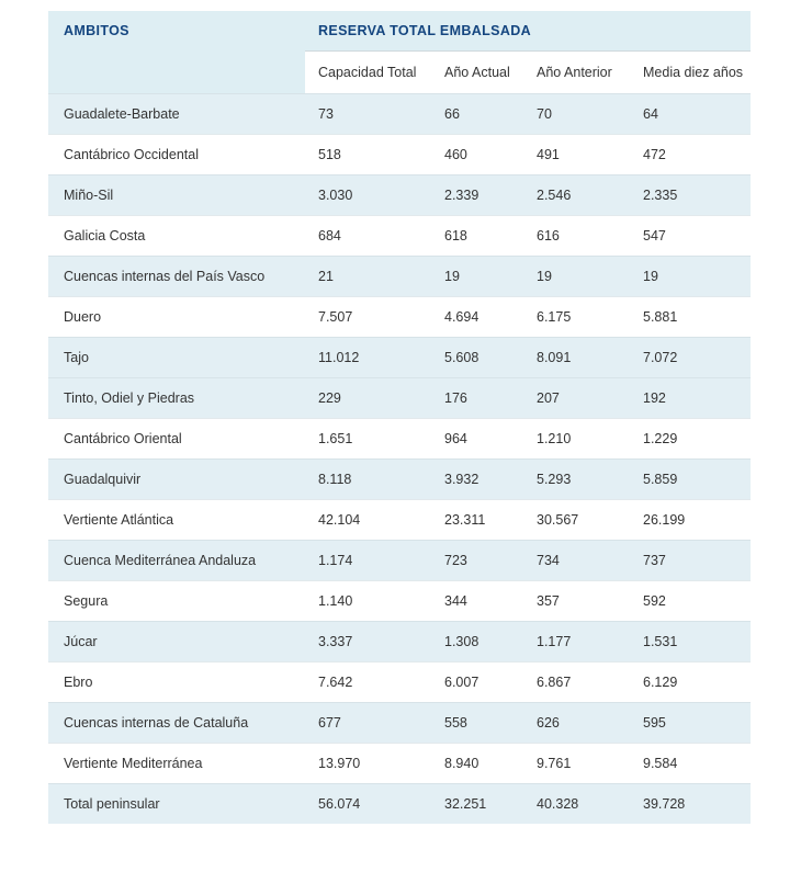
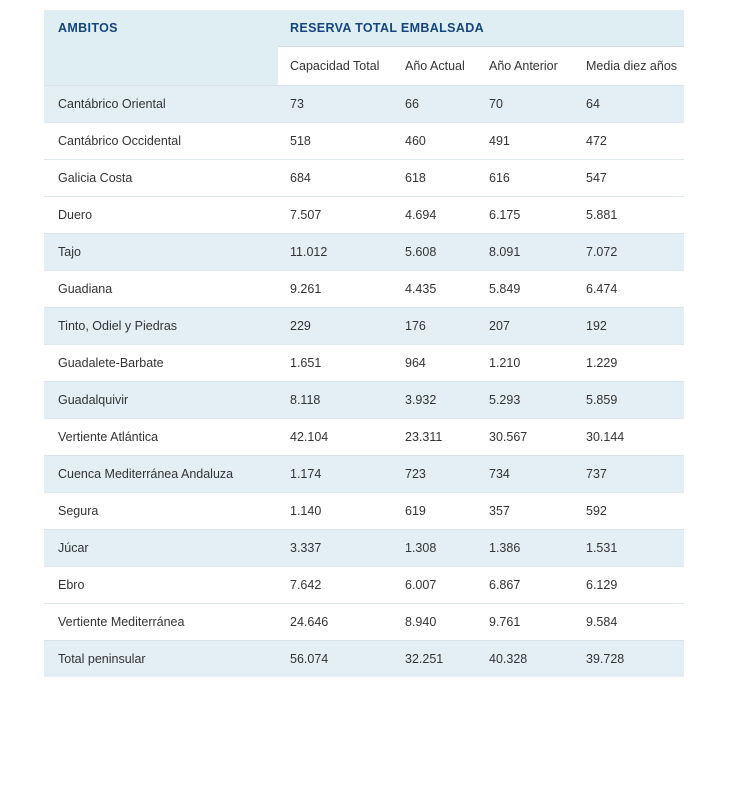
  AMBITOS	RESERVA TOTAL EMBALSADA
  	Capacidad Total	Año Actual	Año Anterior	Media diez años
- Guadalete-Barbate	73	66	70	64
+ Cantábrico Oriental	73	66	70	64
  Cantábrico Occidental	518	460	491	472
- Miño-Sil	3.030	2.339	2.546	2.335
  Galicia Costa	684	618	616	547
- Cuencas internas del País Vasco	21	19	19	19
  Duero	7.507	4.694	6.175	5.881
  Tajo	11.012	5.608	8.091	7.072
+ Guadiana	9.261	4.435	5.849	6.474
  Tinto, Odiel y Piedras	229	176	207	192
- Cantábrico Oriental	1.651	964	1.210	1.229
+ Guadalete-Barbate	1.651	964	1.210	1.229
  Guadalquivir	8.118	3.932	5.293	5.859
- Vertiente Atlántica	42.104	23.311	30.567	26.199
+ Vertiente Atlántica	42.104	23.311	30.567	30.144
  Cuenca Mediterránea Andaluza	1.174	723	734	737
- Segura	1.140	344	357	592
+ Segura	1.140	619	357	592
- Júcar	3.337	1.308	1.177	1.531
+ Júcar	3.337	1.308	1.386	1.531
  Ebro	7.642	6.007	6.867	6.129
- Cuencas internas de Cataluña	677	558	626	595
- Vertiente Mediterránea	13.970	8.940	9.761	9.584
+ Vertiente Mediterránea	24.646	8.940	9.761	9.584
  Total peninsular	56.074	32.251	40.328	39.728
